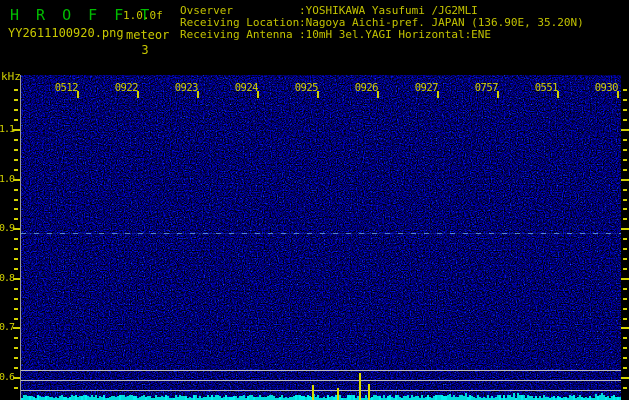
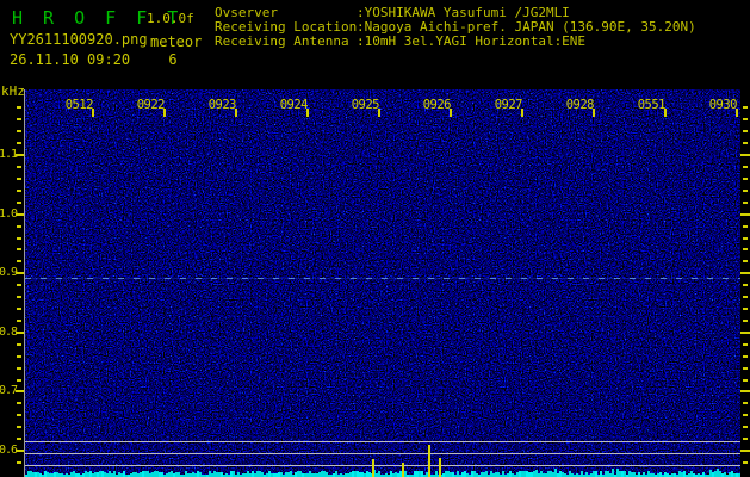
  H R O F F T
  1.0.0f
  YY2611100920.png
  meteor
+ 26.11.10 09:20
- 3
+ 6
  Ovserver :YOSHIKAWA Yasufumi /JG2MLI
  Receiving Location:Nagoya Aichi-pref. JAPAN (136.90E, 35.20N)
  Receiving Antenna :10mH 3el.YAGI Horizontal:ENE
  kHz
  1.1
  1.0
  0.9
  0.8
  0.7
  0.6
  0512
  0922
  0923
  0924
  0925
  0926
  0927
- 0757
+ 0928
  0551
  0930
